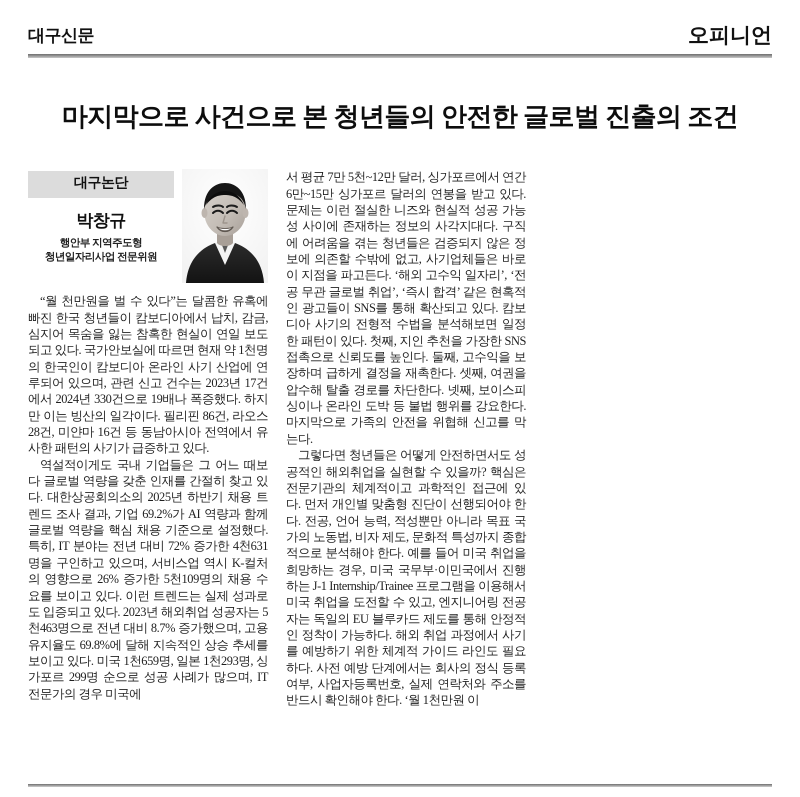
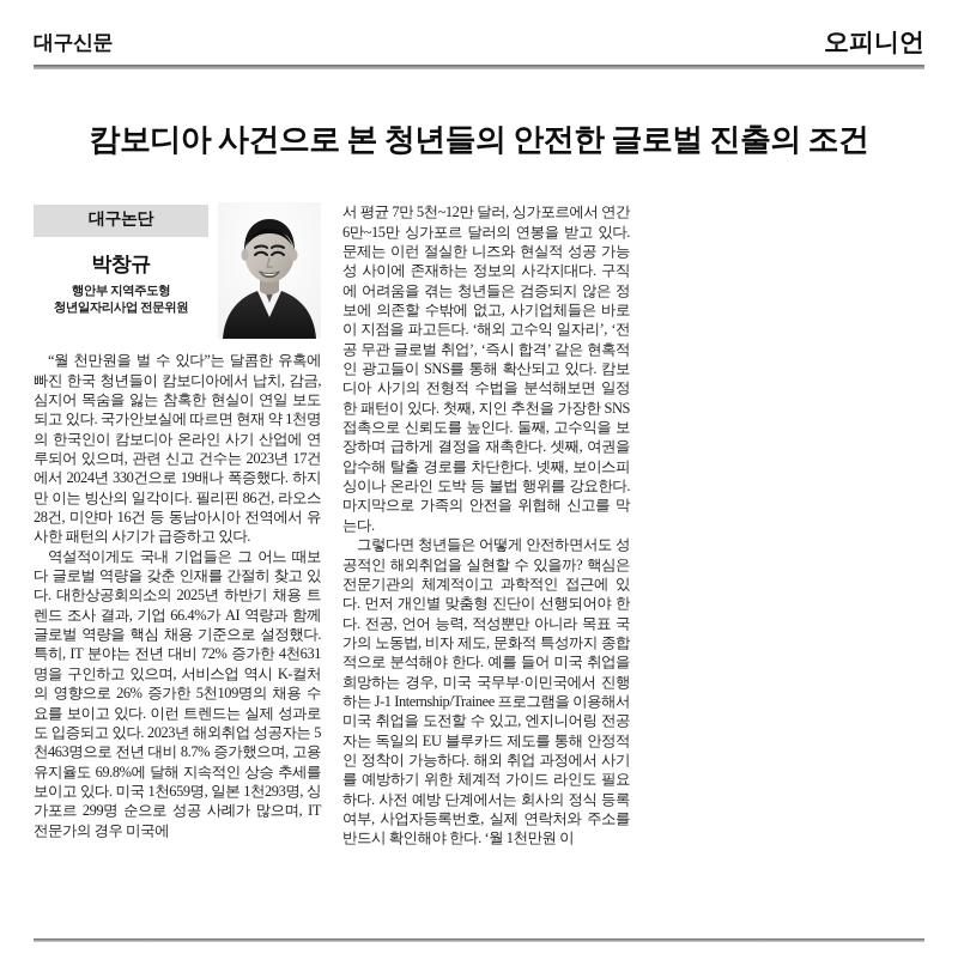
  대구신문
  오피니언
- 마지막으로 사건으로 본 청년들의 안전한 글로벌 진출의 조건
+ 캄보디아 사건으로 본 청년들의 안전한 글로벌 진출의 조건
  대구논단
  박창규
  행안부 지역주도형
  청년일자리사업 전문위원
  “월 천만원을 벌 수 있다”는 달콤한 유혹에 빠진 한국 청년들이 캄보디아에서 납치, 감금, 심지어 목숨을 잃는 참혹한 현실이 연일 보도되고 있다. 국가안보실에 따르면 현재 약 1천명의 한국인이 캄보디아 온라인 사기 산업에 연루되어 있으며, 관련 신고 건수는 2023년 17건에서 2024년 330건으로 19배나 폭증했다. 하지만 이는 빙산의 일각이다. 필리핀 86건, 라오스 28건, 미얀마 16건 등 동남아시아 전역에서 유사한 패턴의 사기가 급증하고 있다.
- 역설적이게도 국내 기업들은 그 어느 때보다 글로벌 역량을 갖춘 인재를 간절히 찾고 있다. 대한상공회의소의 2025년 하반기 채용 트렌드 조사 결과, 기업 69.2%가 AI 역량과 함께 글로벌 역량을 핵심 채용 기준으로 설정했다. 특히, IT 분야는 전년 대비 72% 증가한 4천631명을 구인하고 있으며, 서비스업 역시 K-컬처의 영향으로 26% 증가한 5천109명의 채용 수요를 보이고 있다. 이런 트렌드는 실제 성과로도 입증되고 있다. 2023년 해외취업 성공자는 5천463명으로 전년 대비 8.7% 증가했으며, 고용 유지율도 69.8%에 달해 지속적인 상승 추세를 보이고 있다. 미국 1천659명, 일본 1천293명, 싱가포르 299명 순으로 성공 사례가 많으며, IT 전문가의 경우 미국에
+ 역설적이게도 국내 기업들은 그 어느 때보다 글로벌 역량을 갖춘 인재를 간절히 찾고 있다. 대한상공회의소의 2025년 하반기 채용 트렌드 조사 결과, 기업 66.4%가 AI 역량과 함께 글로벌 역량을 핵심 채용 기준으로 설정했다. 특히, IT 분야는 전년 대비 72% 증가한 4천631명을 구인하고 있으며, 서비스업 역시 K-컬처의 영향으로 26% 증가한 5천109명의 채용 수요를 보이고 있다. 이런 트렌드는 실제 성과로도 입증되고 있다. 2023년 해외취업 성공자는 5천463명으로 전년 대비 8.7% 증가했으며, 고용 유지율도 69.8%에 달해 지속적인 상승 추세를 보이고 있다. 미국 1천659명, 일본 1천293명, 싱가포르 299명 순으로 성공 사례가 많으며, IT 전문가의 경우 미국에
  서 평균 7만 5천~12만 달러, 싱가포르에서 연간 6만~15만 싱가포르 달러의 연봉을 받고 있다. 문제는 이런 절실한 니즈와 현실적 성공 가능성 사이에 존재하는 정보의 사각지대다. 구직에 어려움을 겪는 청년들은 검증되지 않은 정보에 의존할 수밖에 없고, 사기업체들은 바로 이 지점을 파고든다. ‘해외 고수익 일자리’, ‘전공 무관 글로벌 취업’, ‘즉시 합격’ 같은 현혹적인 광고들이 SNS를 통해 확산되고 있다. 캄보디아 사기의 전형적 수법을 분석해보면 일정한 패턴이 있다. 첫째, 지인 추천을 가장한 SNS 접촉으로 신뢰도를 높인다. 둘째, 고수익을 보장하며 급하게 결정을 재촉한다. 셋째, 여권을 압수해 탈출 경로를 차단한다. 넷째, 보이스피싱이나 온라인 도박 등 불법 행위를 강요한다. 마지막으로 가족의 안전을 위협해 신고를 막는다.
  그렇다면 청년들은 어떻게 안전하면서도 성공적인 해외취업을 실현할 수 있을까? 핵심은 전문기관의 체계적이고 과학적인 접근에 있다. 먼저 개인별 맞춤형 진단이 선행되어야 한다. 전공, 언어 능력, 적성뿐만 아니라 목표 국가의 노동법, 비자 제도, 문화적 특성까지 종합적으로 분석해야 한다. 예를 들어 미국 취업을 희망하는 경우, 미국 국무부·이민국에서 진행하는 J-1 Internship/Trainee 프로그램을 이용해서 미국 취업을 도전할 수 있고, 엔지니어링 전공자는 독일의 EU 블루카드 제도를 통해 안정적인 정착이 가능하다. 해외 취업 과정에서 사기를 예방하기 위한 체계적 가이드 라인도 필요하다. 사전 예방 단계에서는 회사의 정식 등록 여부, 사업자등록번호, 실제 연락처와 주소를 반드시 확인해야 한다. ‘월 1천만원 이
